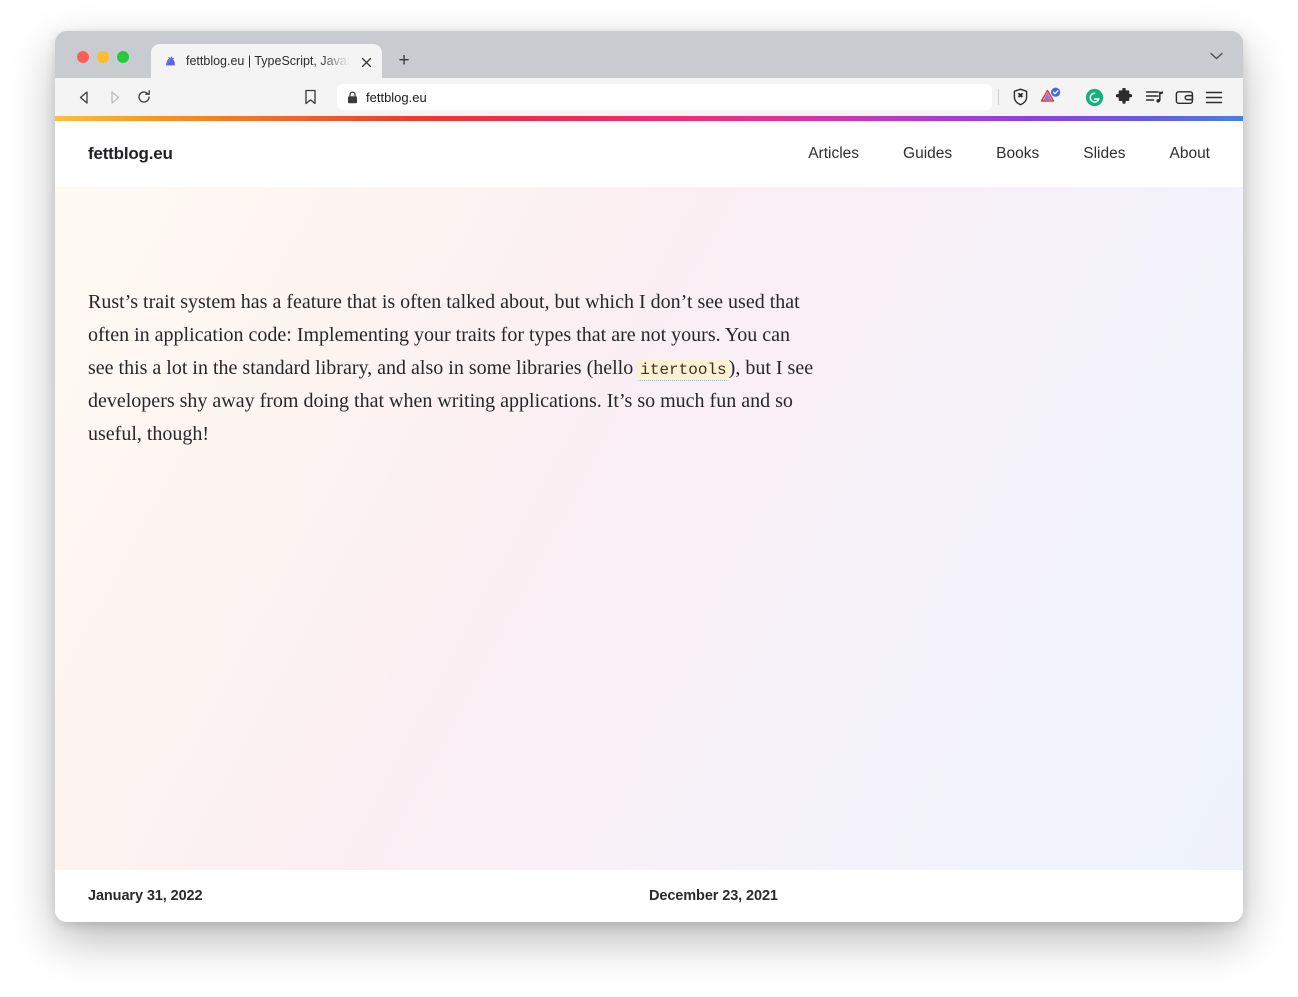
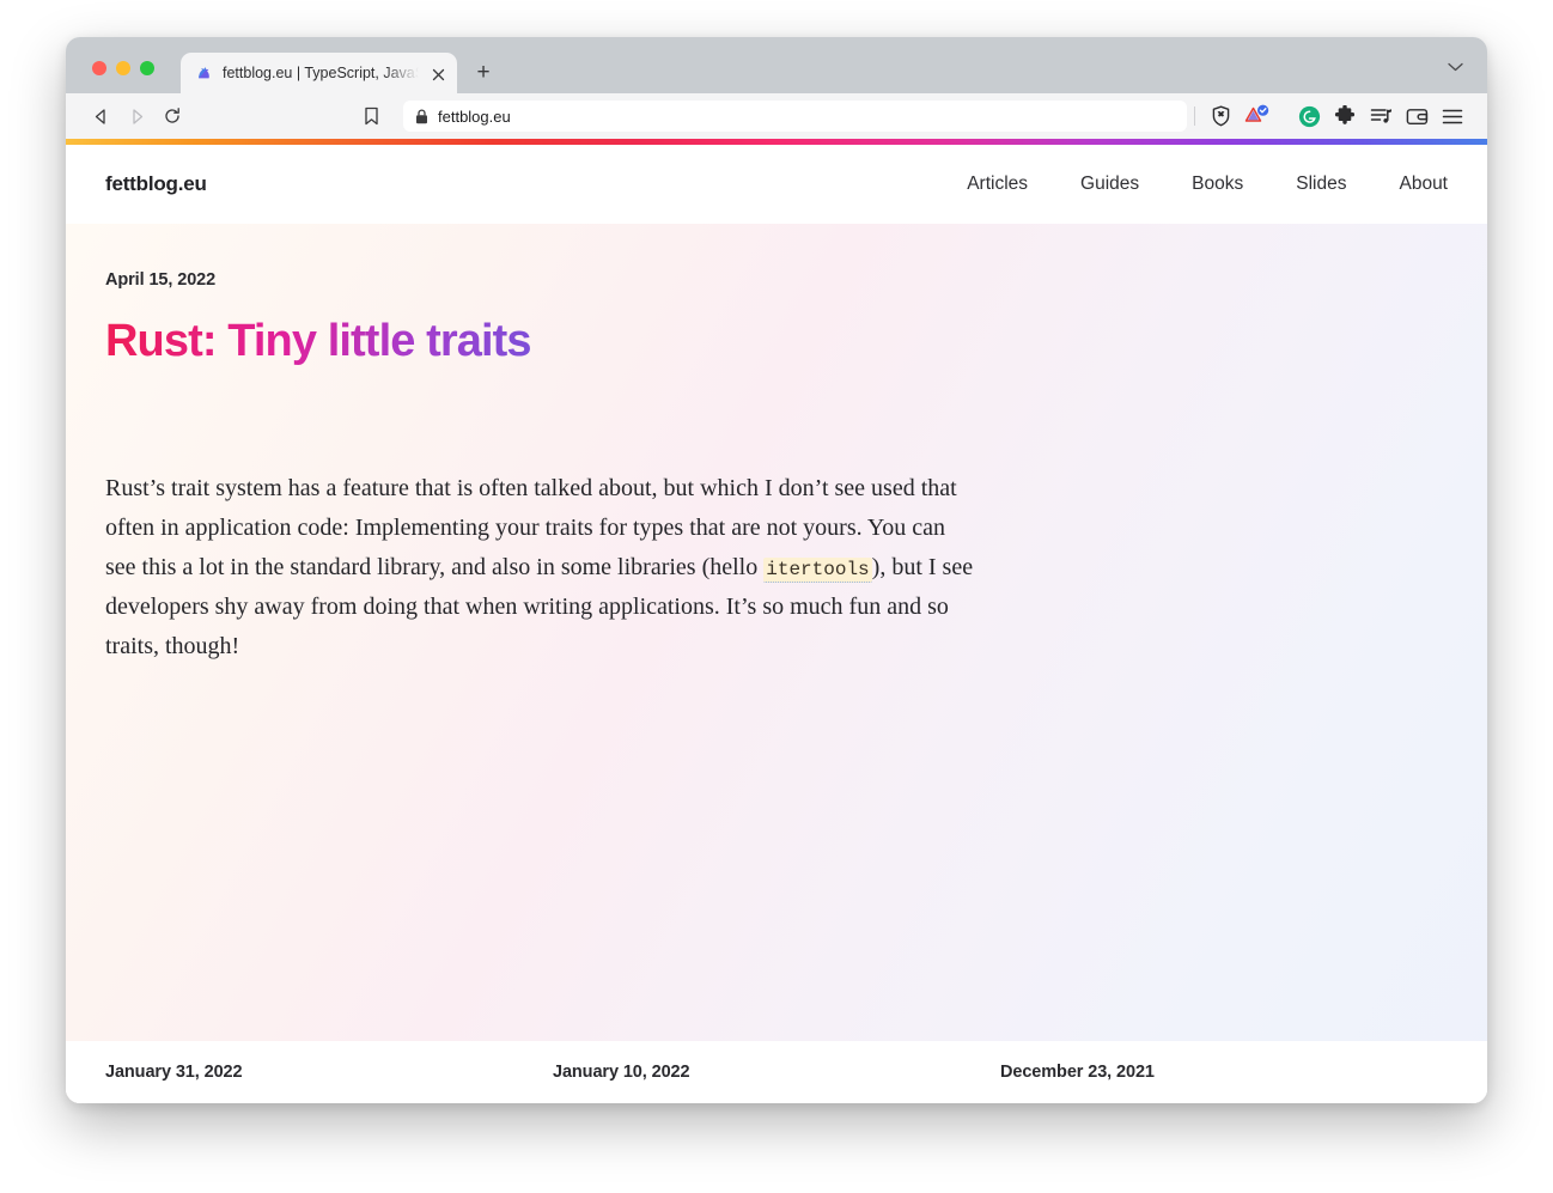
  fettblog.eu | TypeScript, Java
  +
  fettblog.eu
  fettblog.eu
  Articles
  Guides
  Books
  Slides
  About
+ April 15, 2022
+ Rust: Tiny little traits
- Rust’s trait system has a feature that is often talked about, but which I don’t see used that often in application code: Implementing your traits for types that are not yours. You can see this a lot in the standard library, and also in some libraries (hello itertools), but I see developers shy away from doing that when writing applications. It’s so much fun and so useful, though!
+ Rust’s trait system has a feature that is often talked about, but which I don’t see used that often in application code: Implementing your traits for types that are not yours. You can see this a lot in the standard library, and also in some libraries (hello itertools), but I see developers shy away from doing that when writing applications. It’s so much fun and so traits, though!
  January 31, 2022
+ January 10, 2022
  December 23, 2021
